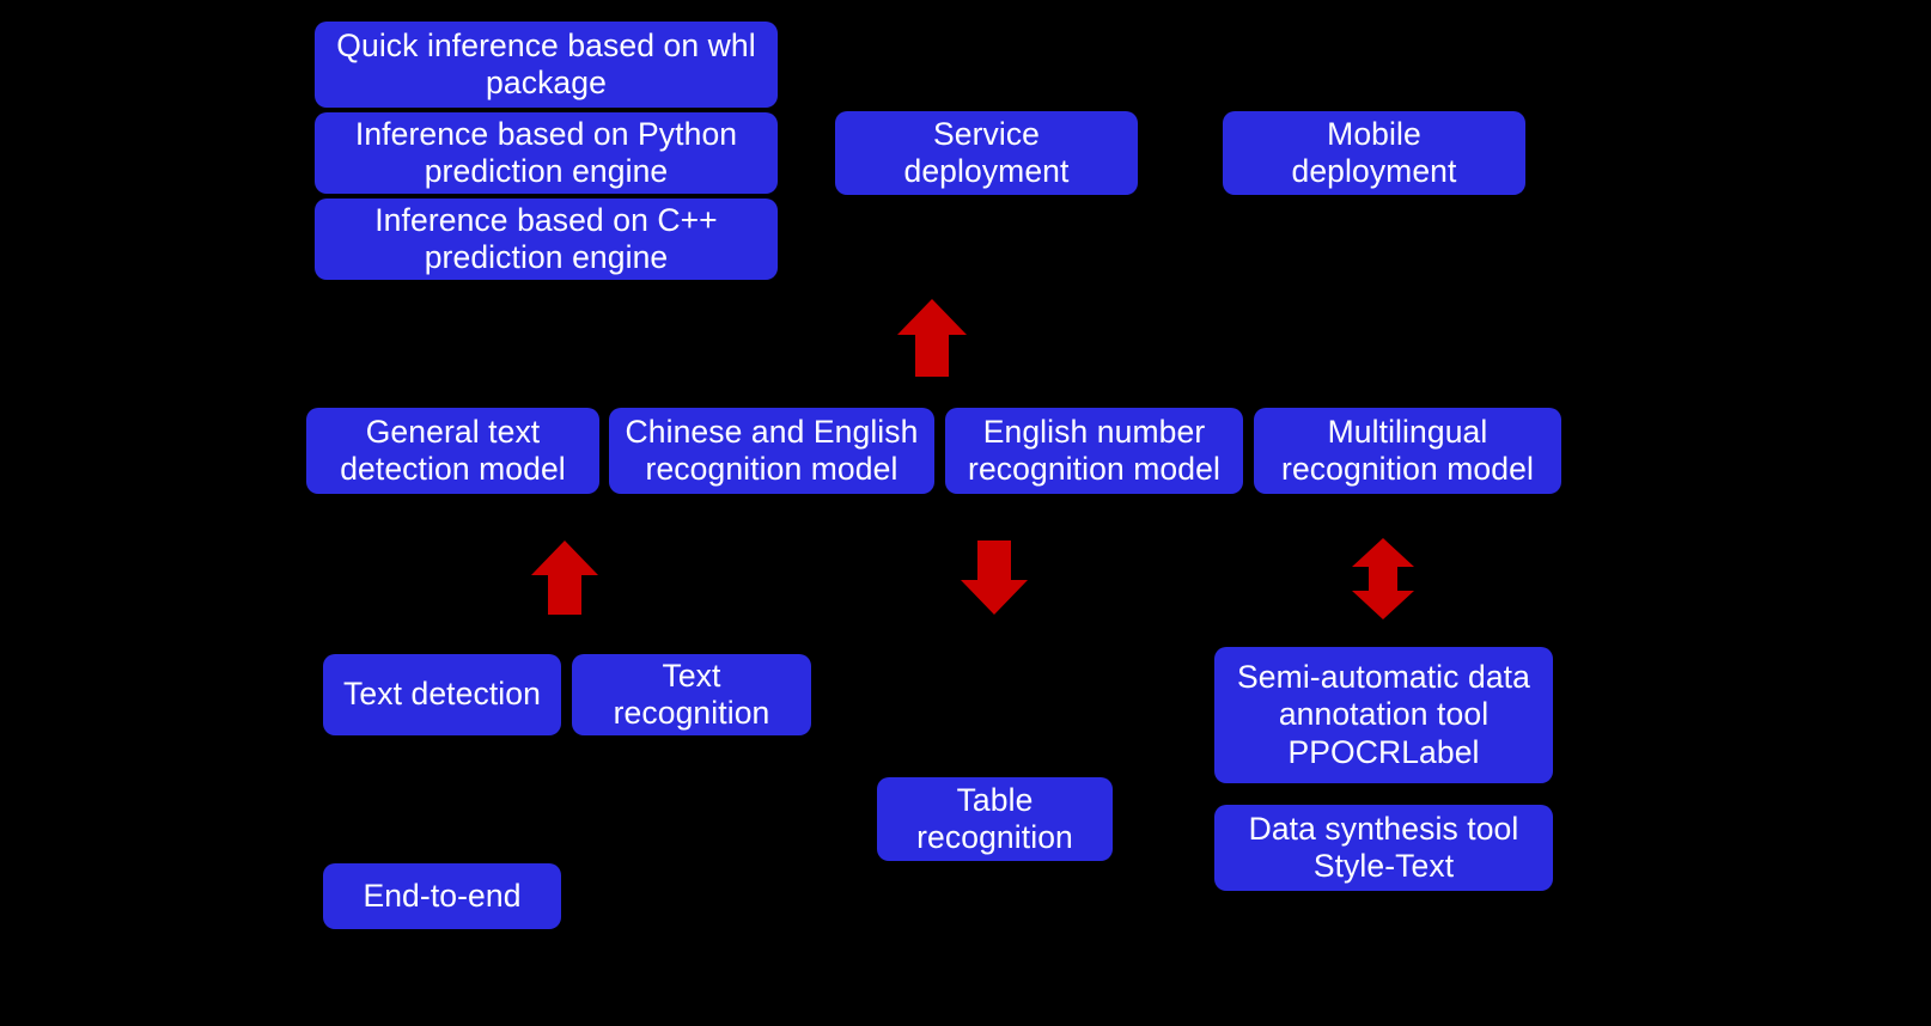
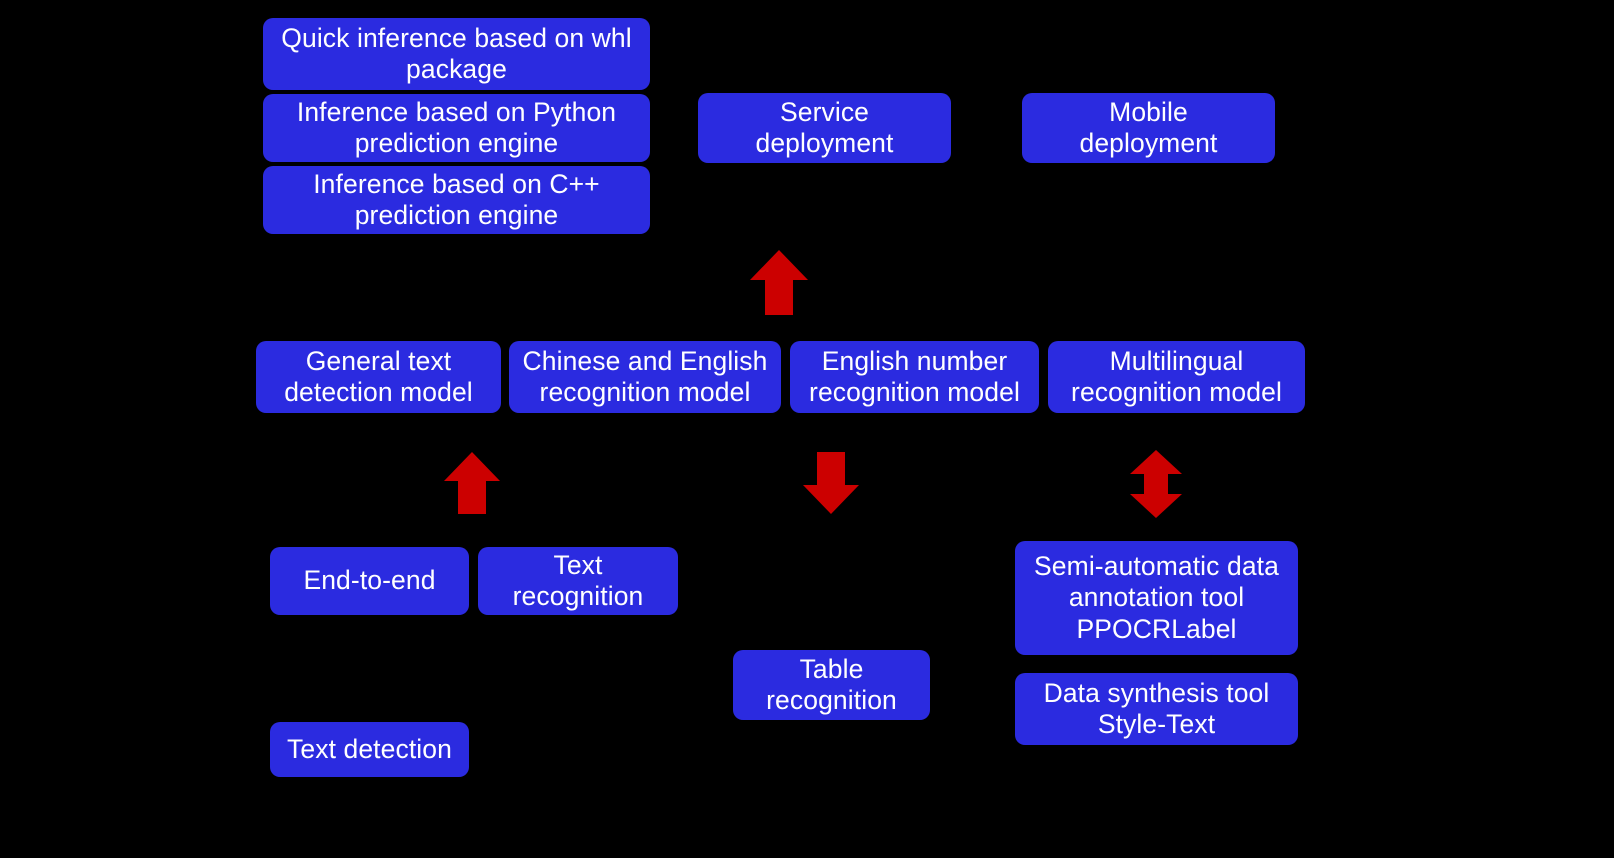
  Quick inference based on whl
  package
  Inference based on Python
  prediction engine
  Inference based on C++
  prediction engine
  Service
  deployment
  Mobile
  deployment
  General text
  detection model
  Chinese and English
  recognition model
  English number
  recognition model
  Multilingual
  recognition model
- Text detection
+ End-to-end
  Text
  recognition
- End-to-end
+ Text detection
  Table
  recognition
  Semi-automatic data
  annotation tool
  PPOCRLabel
  Data synthesis tool
  Style-Text
